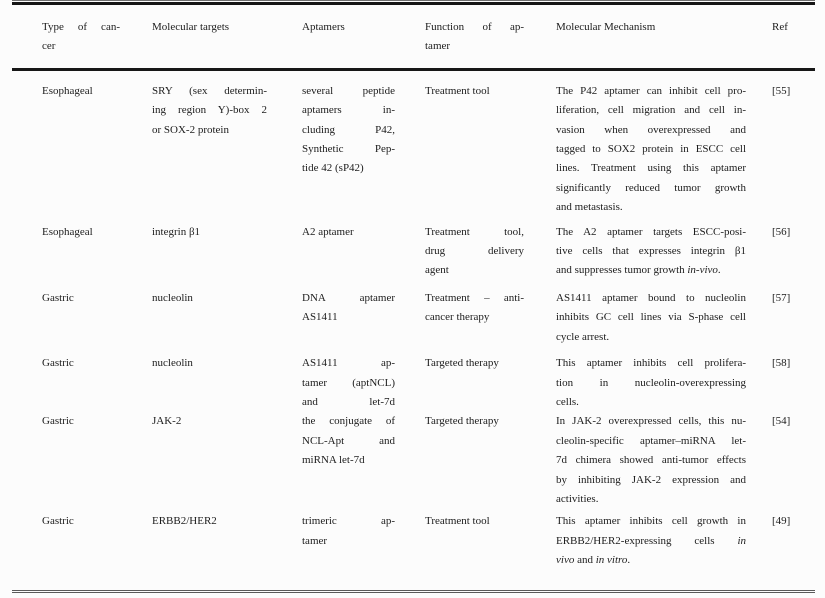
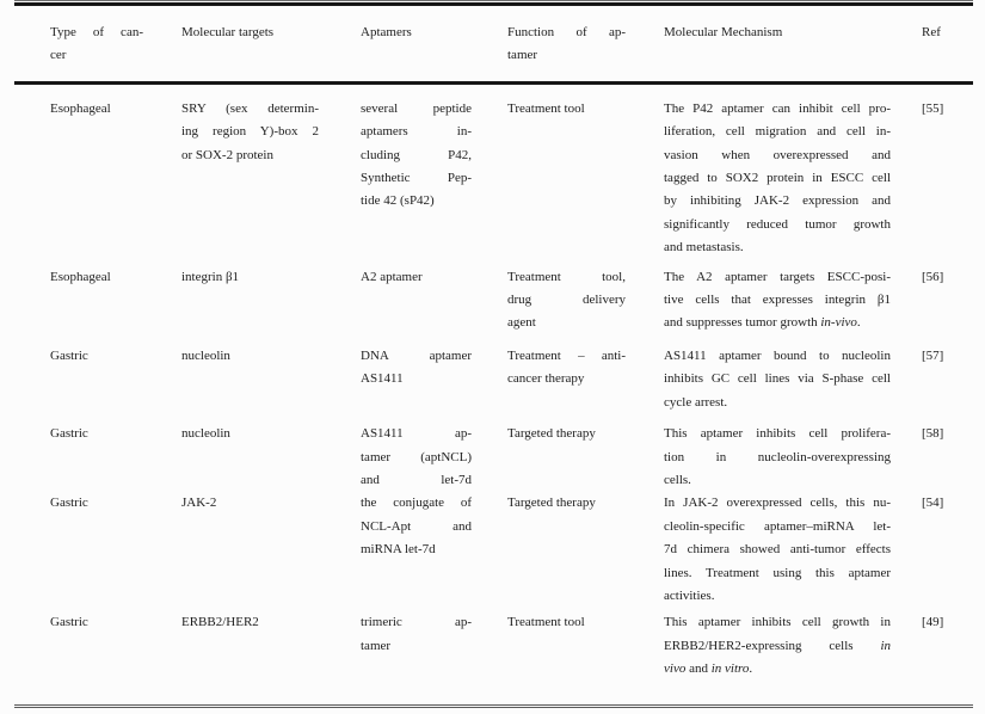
  Type of can-cer	Molecular targets	Aptamers	Function of ap-tamer	Molecular Mechanism	Ref
- Esophageal	SRY (sex determin-ing region Y)-box 2or SOX-2 protein	several peptideaptamers in-cluding P42,Synthetic Pep-tide 42 (sP42)	Treatment tool	The P42 aptamer can inhibit cell pro-liferation, cell migration and cell in-vasion when overexpressed andtagged to SOX2 protein in ESCC celllines. Treatment using this aptamersignificantly reduced tumor growthand metastasis.	[55]
+ Esophageal	SRY (sex determin-ing region Y)-box 2or SOX-2 protein	several peptideaptamers in-cluding P42,Synthetic Pep-tide 42 (sP42)	Treatment tool	The P42 aptamer can inhibit cell pro-liferation, cell migration and cell in-vasion when overexpressed andtagged to SOX2 protein in ESCC cellby inhibiting JAK-2 expression andsignificantly reduced tumor growthand metastasis.	[55]
  Esophageal	integrin β1	A2 aptamer	Treatment tool,drug deliveryagent	The A2 aptamer targets ESCC-posi-tive cells that expresses integrin β1and suppresses tumor growth in-vivo.	[56]
  Gastric	nucleolin	DNA aptamerAS1411	Treatment – anti-cancer therapy	AS1411 aptamer bound to nucleolininhibits GC cell lines via S-phase cellcycle arrest.	[57]
  Gastric	nucleolin	AS1411 ap-tamer (aptNCL)and let-7d	Targeted therapy	This aptamer inhibits cell prolifera-tion in nucleolin-overexpressingcells.	[58]
- Gastric	JAK-2	the conjugate ofNCL-Apt andmiRNA let-7d	Targeted therapy	In JAK-2 overexpressed cells, this nu-cleolin-specific aptamer–miRNA let-7d chimera showed anti-tumor effectsby inhibiting JAK-2 expression andactivities.	[54]
+ Gastric	JAK-2	the conjugate ofNCL-Apt andmiRNA let-7d	Targeted therapy	In JAK-2 overexpressed cells, this nu-cleolin-specific aptamer–miRNA let-7d chimera showed anti-tumor effectslines. Treatment using this aptameractivities.	[54]
  Gastric	ERBB2/HER2	trimeric ap-tamer	Treatment tool	This aptamer inhibits cell growth inERBB2/HER2-expressing cells invivo and in vitro.	[49]
